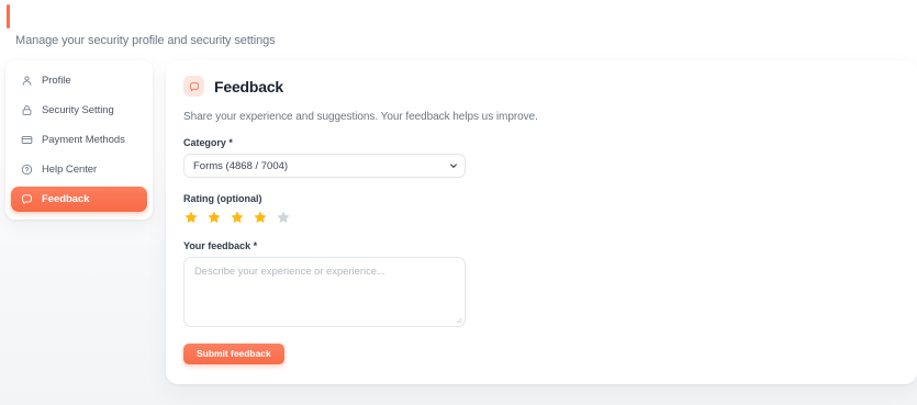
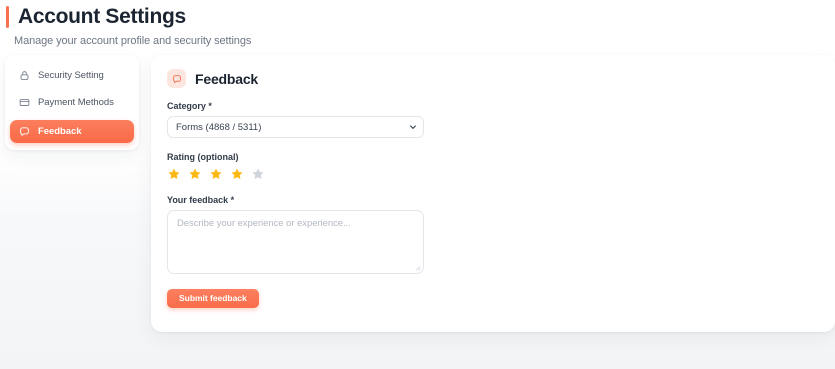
+ Account Settings
- Manage your security profile and security settings
+ Manage your account profile and security settings
- Profile
  Security Setting
  Payment Methods
- Help Center
  Feedback
  Feedback
- Share your experience and suggestions. Your feedback helps us improve.
  Category *
- Forms (4868 / 7004)
+ Forms (4868 / 5311)
  Rating (optional)
  Your feedback *
  Describe your experience or experience...
  Submit feedback
